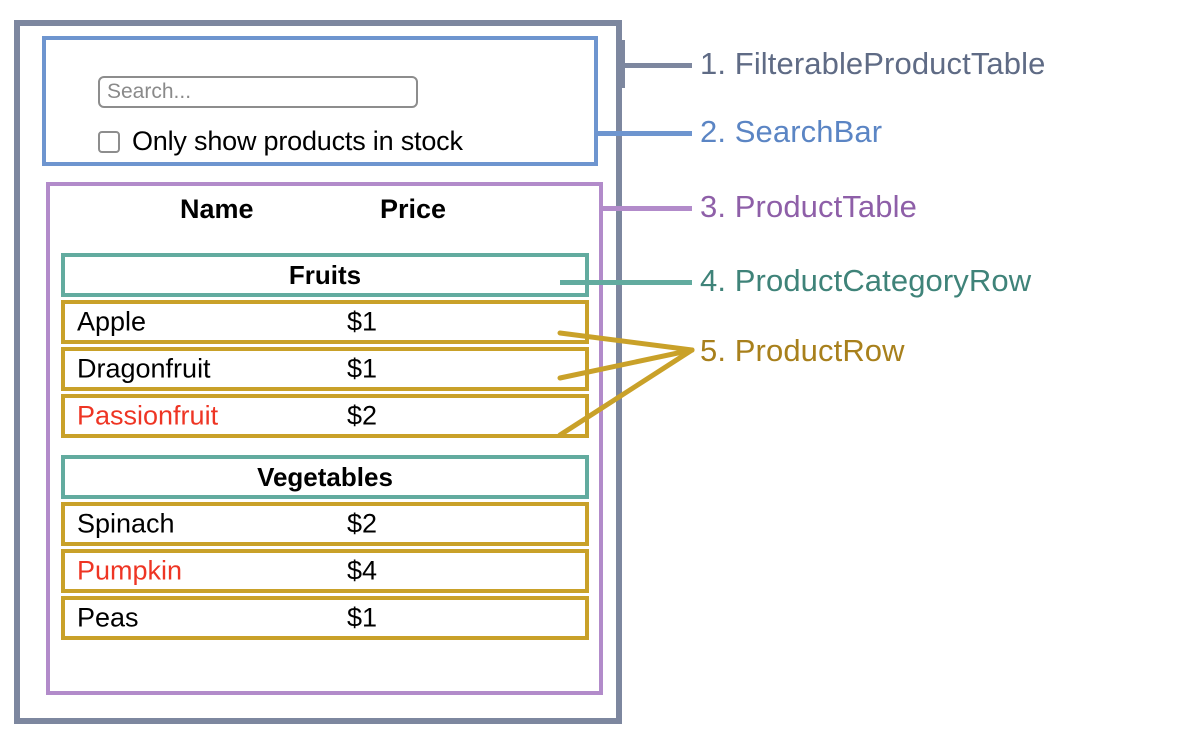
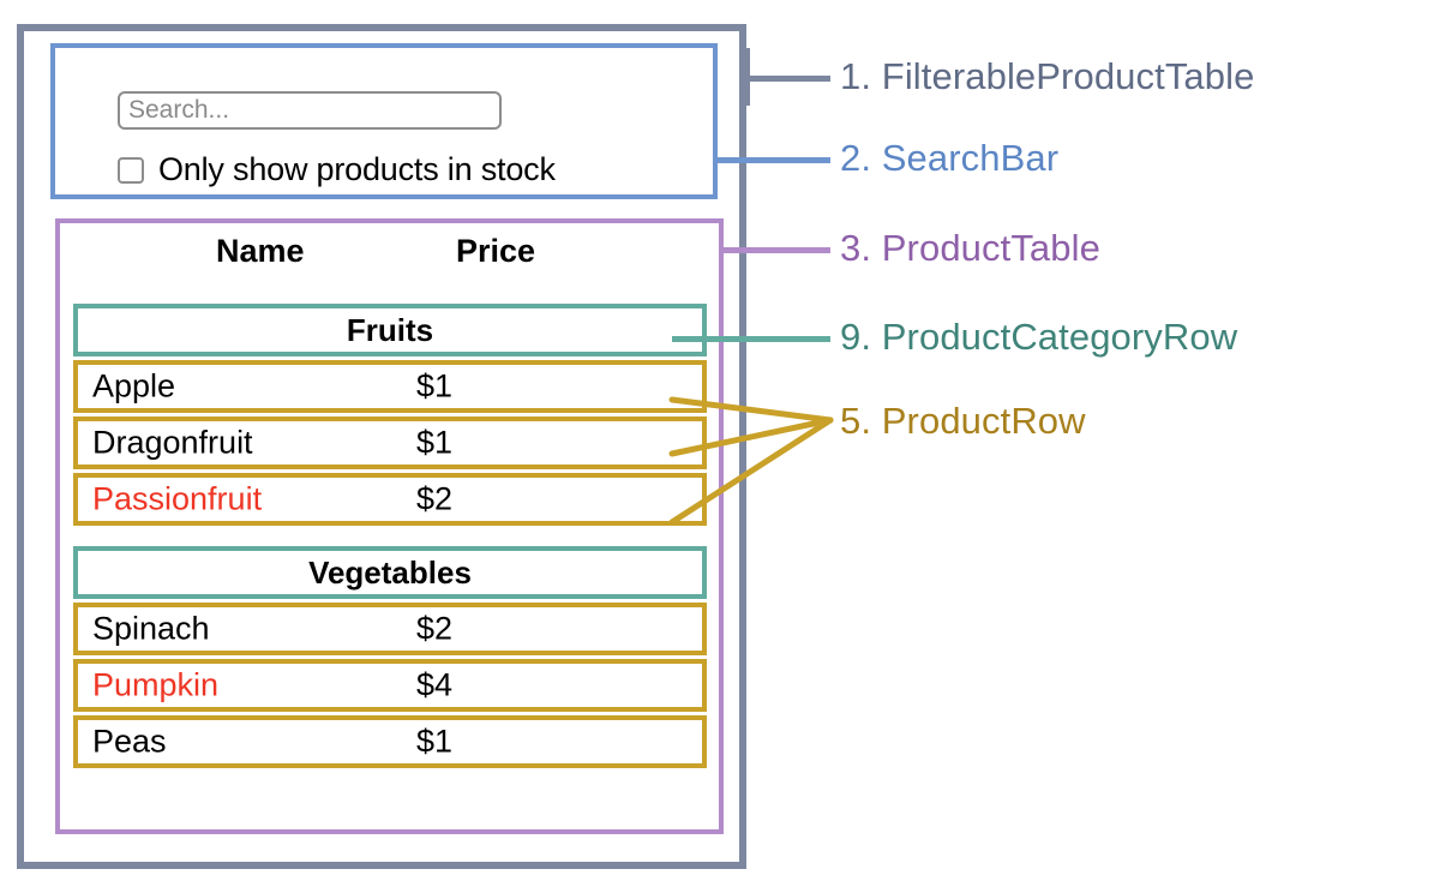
  Search...
  Only show products in stock
  Name
  Price
  Fruits
  Apple
  $1
  Dragonfruit
  $1
  Passionfruit
  $2
  Vegetables
  Spinach
  $2
  Pumpkin
  $4
  Peas
  $1
  1. FilterableProductTable
  2. SearchBar
  3. ProductTable
- 4. ProductCategoryRow
+ 9. ProductCategoryRow
  5. ProductRow
